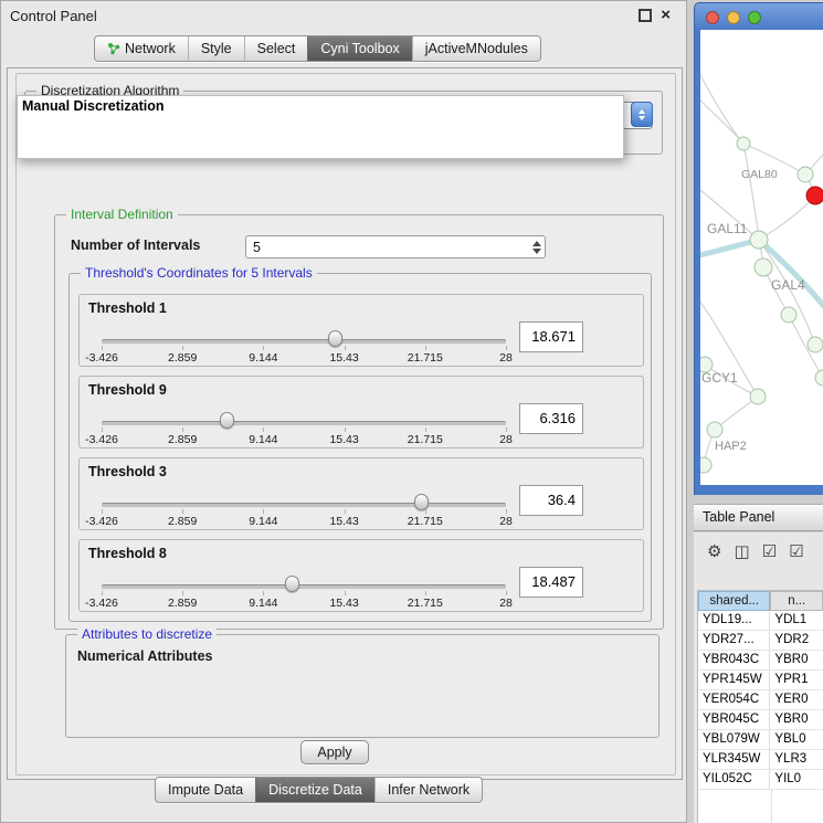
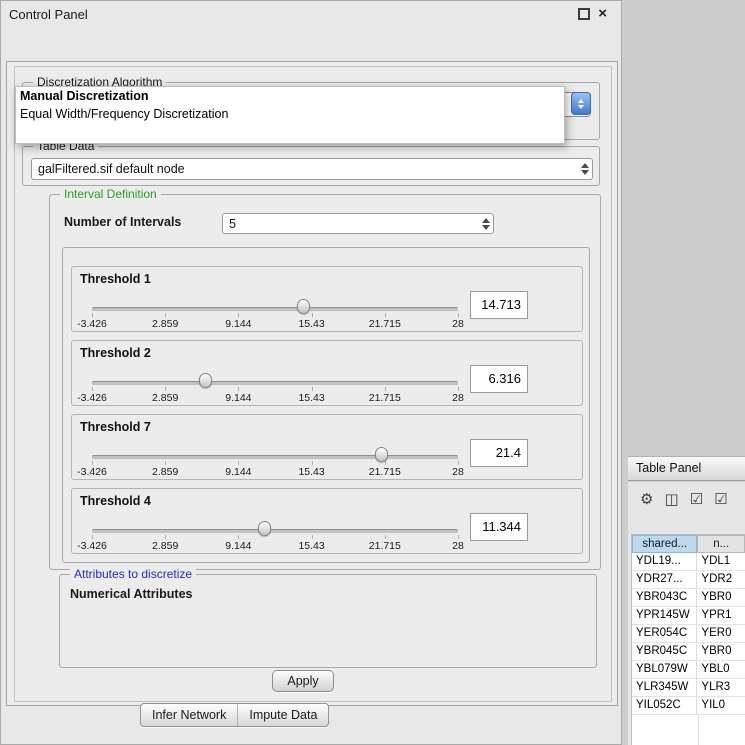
  Control Panel
  ×
- Network
- Style
- Select
- Cyni Toolbox
- jActiveMNodules
  Discretization Algorithm
  Manual Discretization
+ Equal Width/Frequency Discretization
+ Table Data
+ galFiltered.sif default node
  Interval Definition
  Number of Intervals
  5
- Threshold's Coordinates for 5 Intervals
  Threshold 1
  -3.426
  2.859
  9.144
  15.43
  21.715
  28
- 18.671
+ 14.713
- Threshold 9
+ Threshold 2
  -3.426
  2.859
  9.144
  15.43
  21.715
  28
  6.316
- Threshold 3
+ Threshold 7
  -3.426
  2.859
  9.144
  15.43
  21.715
  28
- 36.4
+ 21.4
- Threshold 8
+ Threshold 4
  -3.426
  2.859
  9.144
  15.43
  21.715
  28
- 18.487
+ 11.344
  Attributes to discretize
  Numerical Attributes
  Apply
- Impute Data
+ Infer Network
- Discretize Data
- Infer Network
+ Impute Data
- GAL80
- GAL11
- GAL4
- GCY1
- HAP2
  Table Panel
  ⚙
  ◫
  ☑
  ☑
  shared...
  n...
  YDL19...
  YDL1
  YDR27...
  YDR2
  YBR043C
  YBR0
  YPR145W
  YPR1
  YER054C
  YER0
  YBR045C
  YBR0
  YBL079W
  YBL0
  YLR345W
  YLR3
  YIL052C
  YIL0
